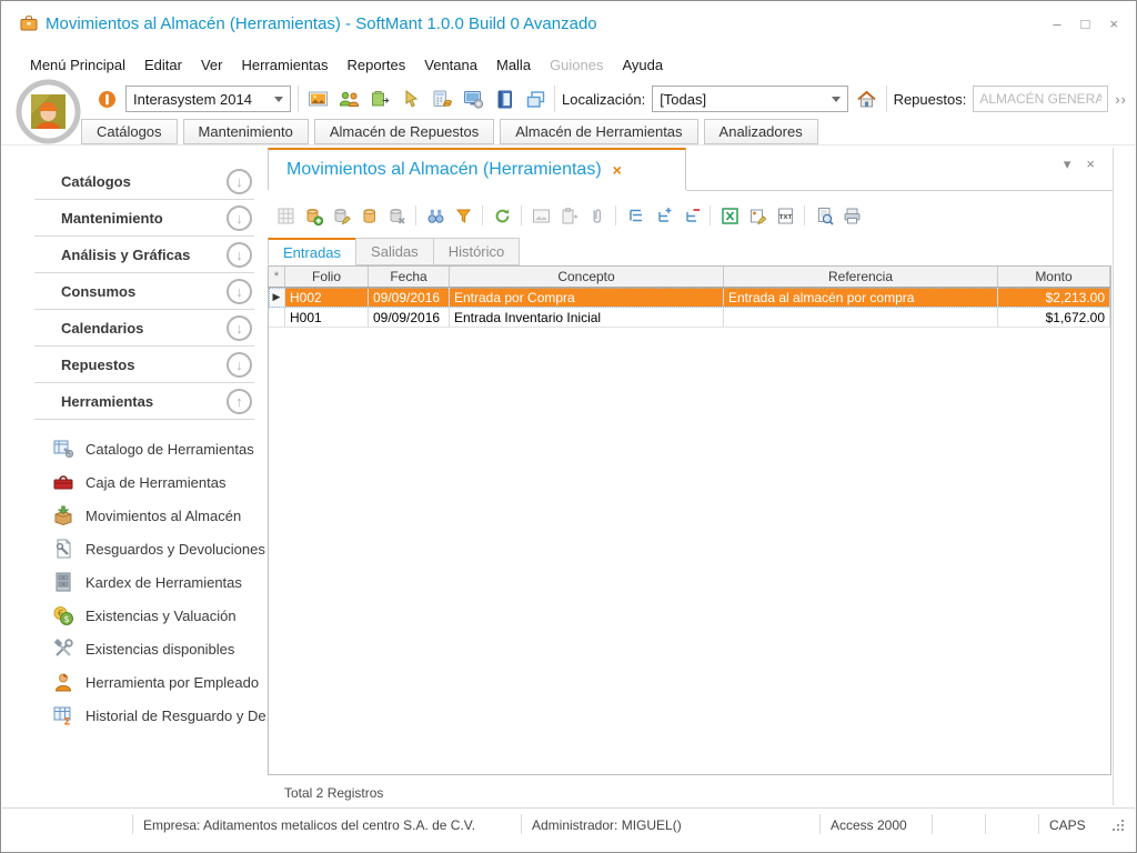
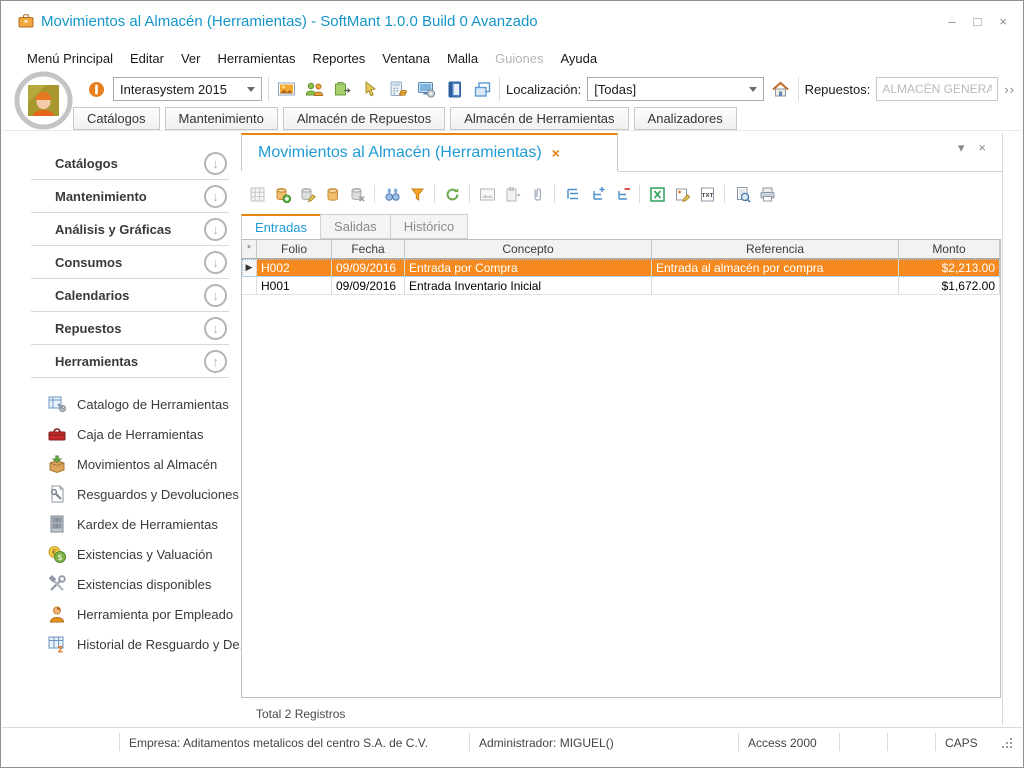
  Movimientos al Almacén (Herramientas) - SoftMant 1.0.0 Build 0 Avanzado
  –
  □
  ×
  Menú Principal
  Editar
  Ver
  Herramientas
  Reportes
  Ventana
  Malla
  Guiones
  Ayuda
- Interasystem 2014
+ Interasystem 2015
  Localización:
  [Todas]
  Repuestos:
  ALMACÉN GENERA
  ››
  Catálogos
  Mantenimiento
  Almacén de Repuestos
  Almacén de Herramientas
  Analizadores
  Catálogos
  ↓
  Mantenimiento
  ↓
  Análisis y Gráficas
  ↓
  Consumos
  ↓
  Calendarios
  ↓
  Repuestos
  ↓
  Herramientas
  ↑
  Catalogo de Herramientas
  Caja de Herramientas
  Movimientos al Almacén
  Resguardos y Devoluciones
  Kardex de Herramientas
  €
  $
  Existencias y Valuación
  Existencias disponibles
  Herramienta por Empleado
  Σ
  Historial de Resguardo y De
  Movimientos al Almacén (Herramientas)
  ×
  ▾
  ×
  Entradas
  Salidas
  Histórico
  *
  Folio
  Fecha
  Concepto
  Referencia
  Monto
  ▶
  H002
  09/09/2016
  Entrada por Compra
  Entrada al almacén por compra
  $2,213.00
  H001
  09/09/2016
  Entrada Inventario Inicial
  $1,672.00
  Total 2 Registros
  Empresa: Aditamentos metalicos del centro S.A. de C.V.
  Administrador: MIGUEL()
  Access 2000
  CAPS
